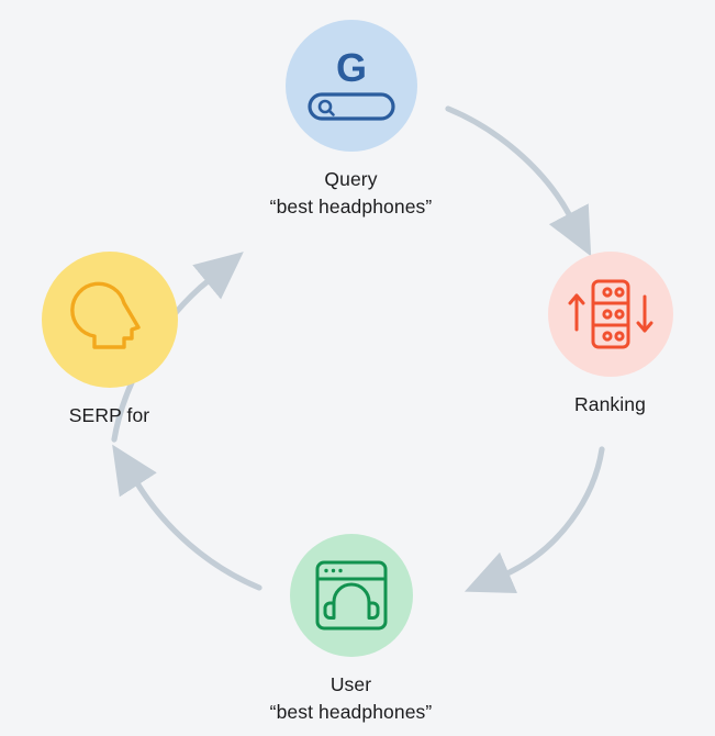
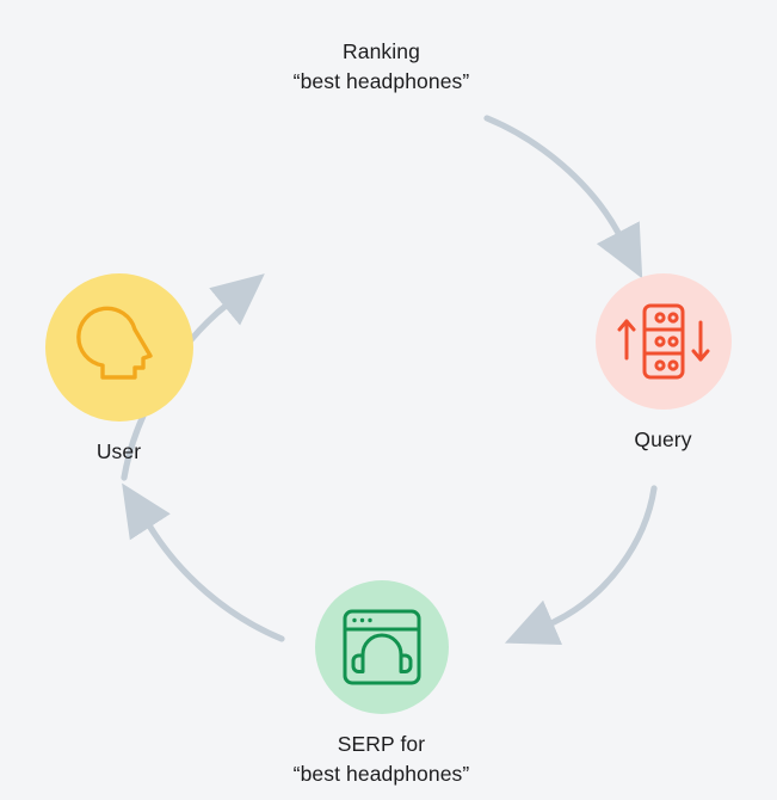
- G
- Query
+ Ranking
  “best headphones”
- Ranking
+ Query
- User
+ SERP for
  “best headphones”
- SERP for
+ User
